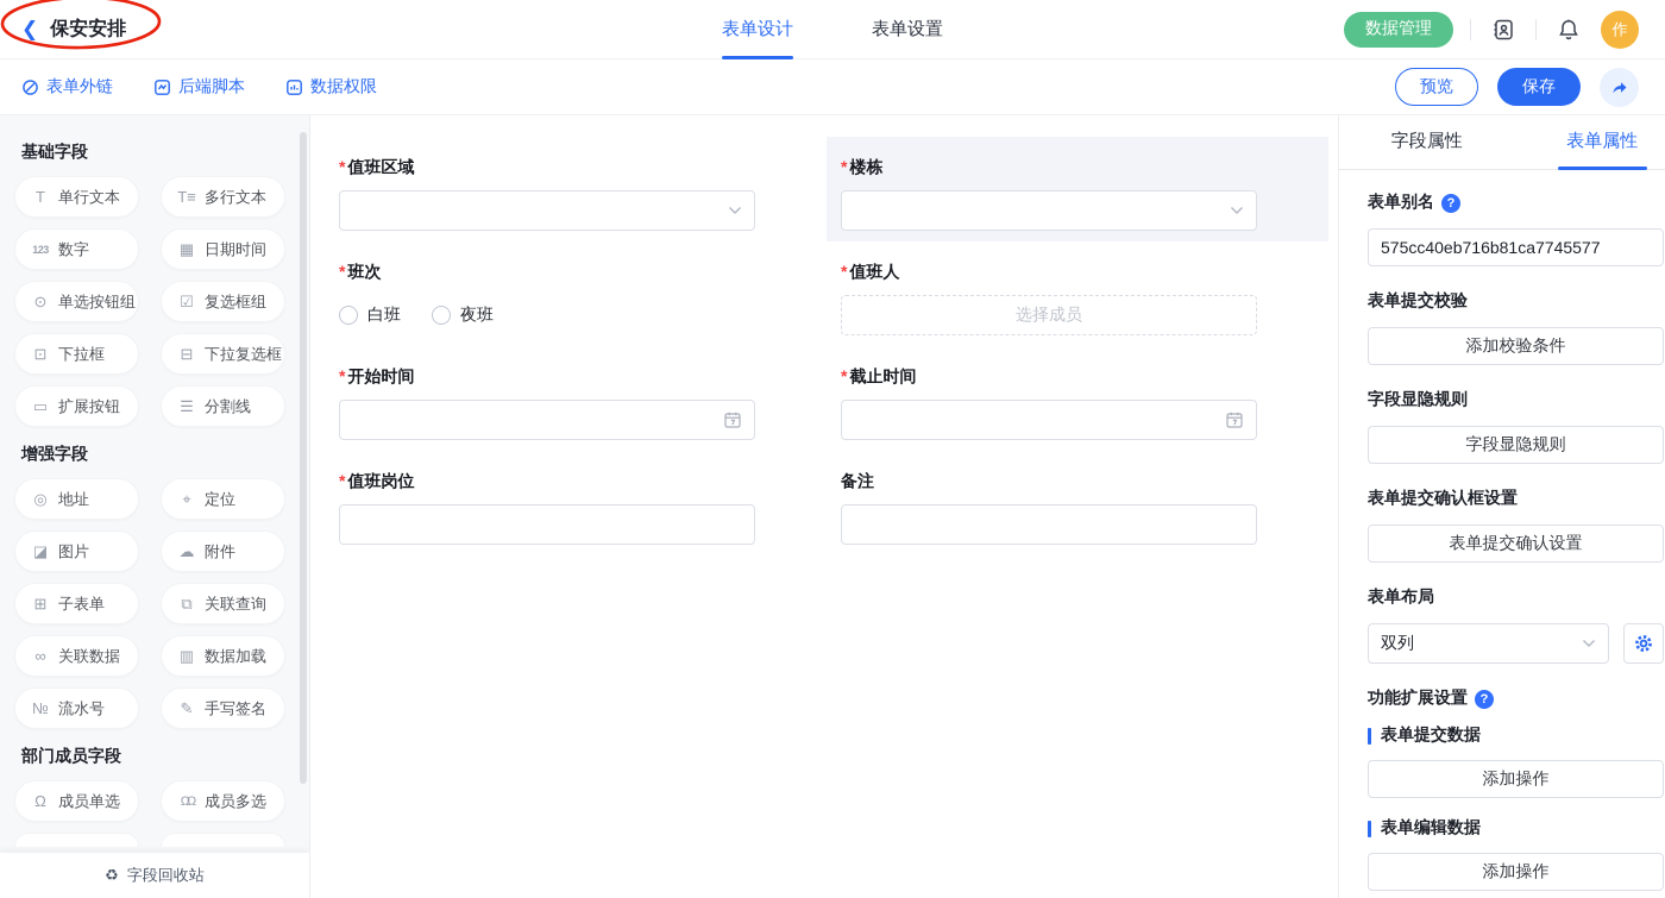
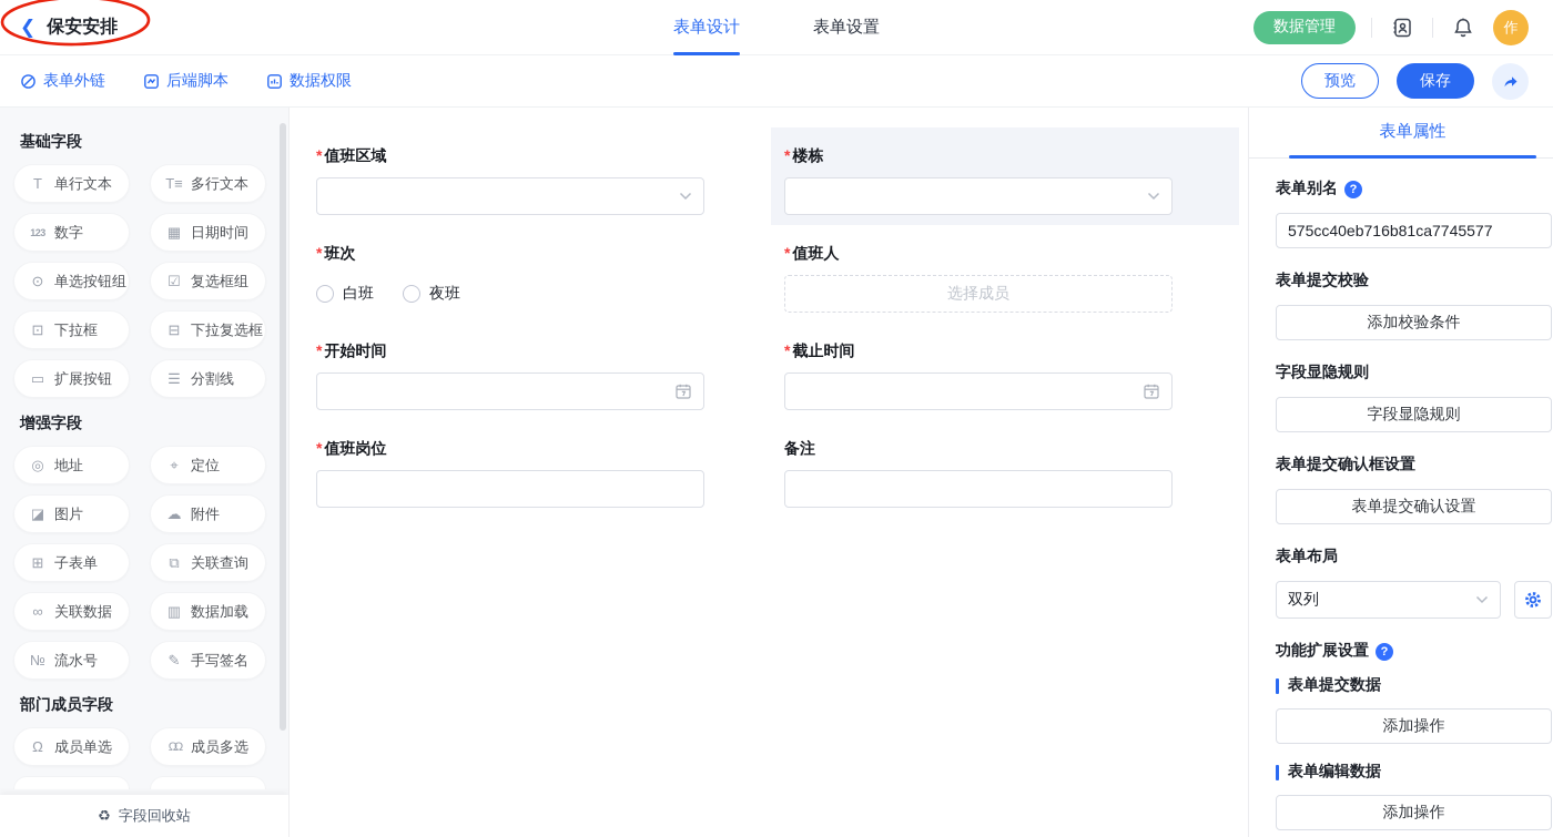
  ❮
  保安安排
  表单设计
  表单设置
  数据管理
  作
  表单外链
  后端脚本
  数据权限
  预览
  保存
  基础字段
  T
  单行文本
  T≡
  多行文本
  123
  数字
  ▦
  日期时间
  ⊙
  单选按钮组
  ☑
  复选框组
  ⊡
  下拉框
  ⊟
  下拉复选框
  ▭
  扩展按钮
  ☰
  分割线
  增强字段
  ◎
  地址
  ⌖
  定位
  ◪
  图片
  ☁
  附件
  ⊞
  子表单
  ⧉
  关联查询
  ∞
  关联数据
  ▥
  数据加载
  №
  流水号
  ✎
  手写签名
  部门成员字段
  Ω
  成员单选
  ΩΩ
  成员多选
  ♻
  字段回收站
  * 值班区域
  * 楼栋
  * 班次
  白班
  夜班
  * 值班人
  选择成员
  * 开始时间
  * 截止时间
  * 值班岗位
  备注
- 字段属性
  表单属性
  表单别名
  ?
  575cc40eb716b81ca7745577
  表单提交校验
  添加校验条件
  字段显隐规则
  字段显隐规则
  表单提交确认框设置
  表单提交确认设置
  表单布局
  双列
  功能扩展设置
  ?
  表单提交数据
  添加操作
  表单编辑数据
  添加操作
